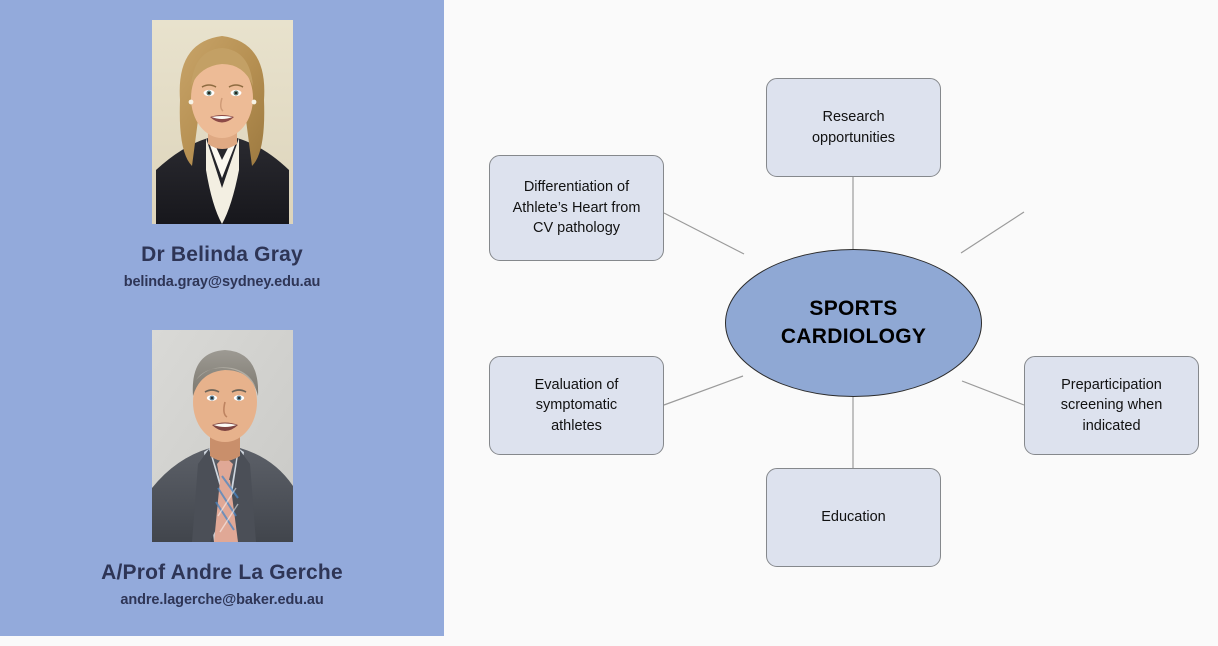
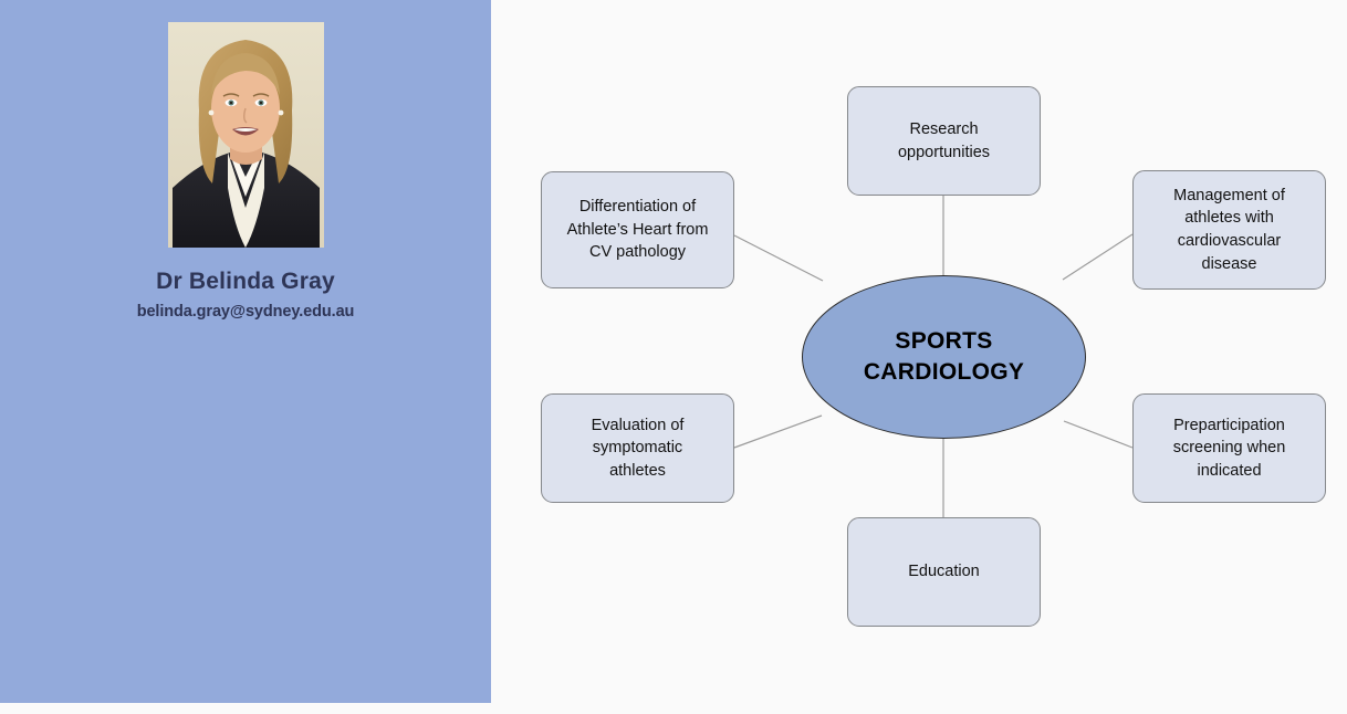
  Dr Belinda Gray
  belinda.gray@sydney.edu.au
- A/Prof Andre La Gerche
- andre.lagerche@baker.edu.au
  Research
  opportunities
+ Management of
+ athletes with
+ cardiovascular
+ disease
  Preparticipation
  screening when
  indicated
  Education
  Evaluation of
  symptomatic
  athletes
  Differentiation of
  Athlete’s Heart from
  CV pathology
  SPORTS
  CARDIOLOGY
